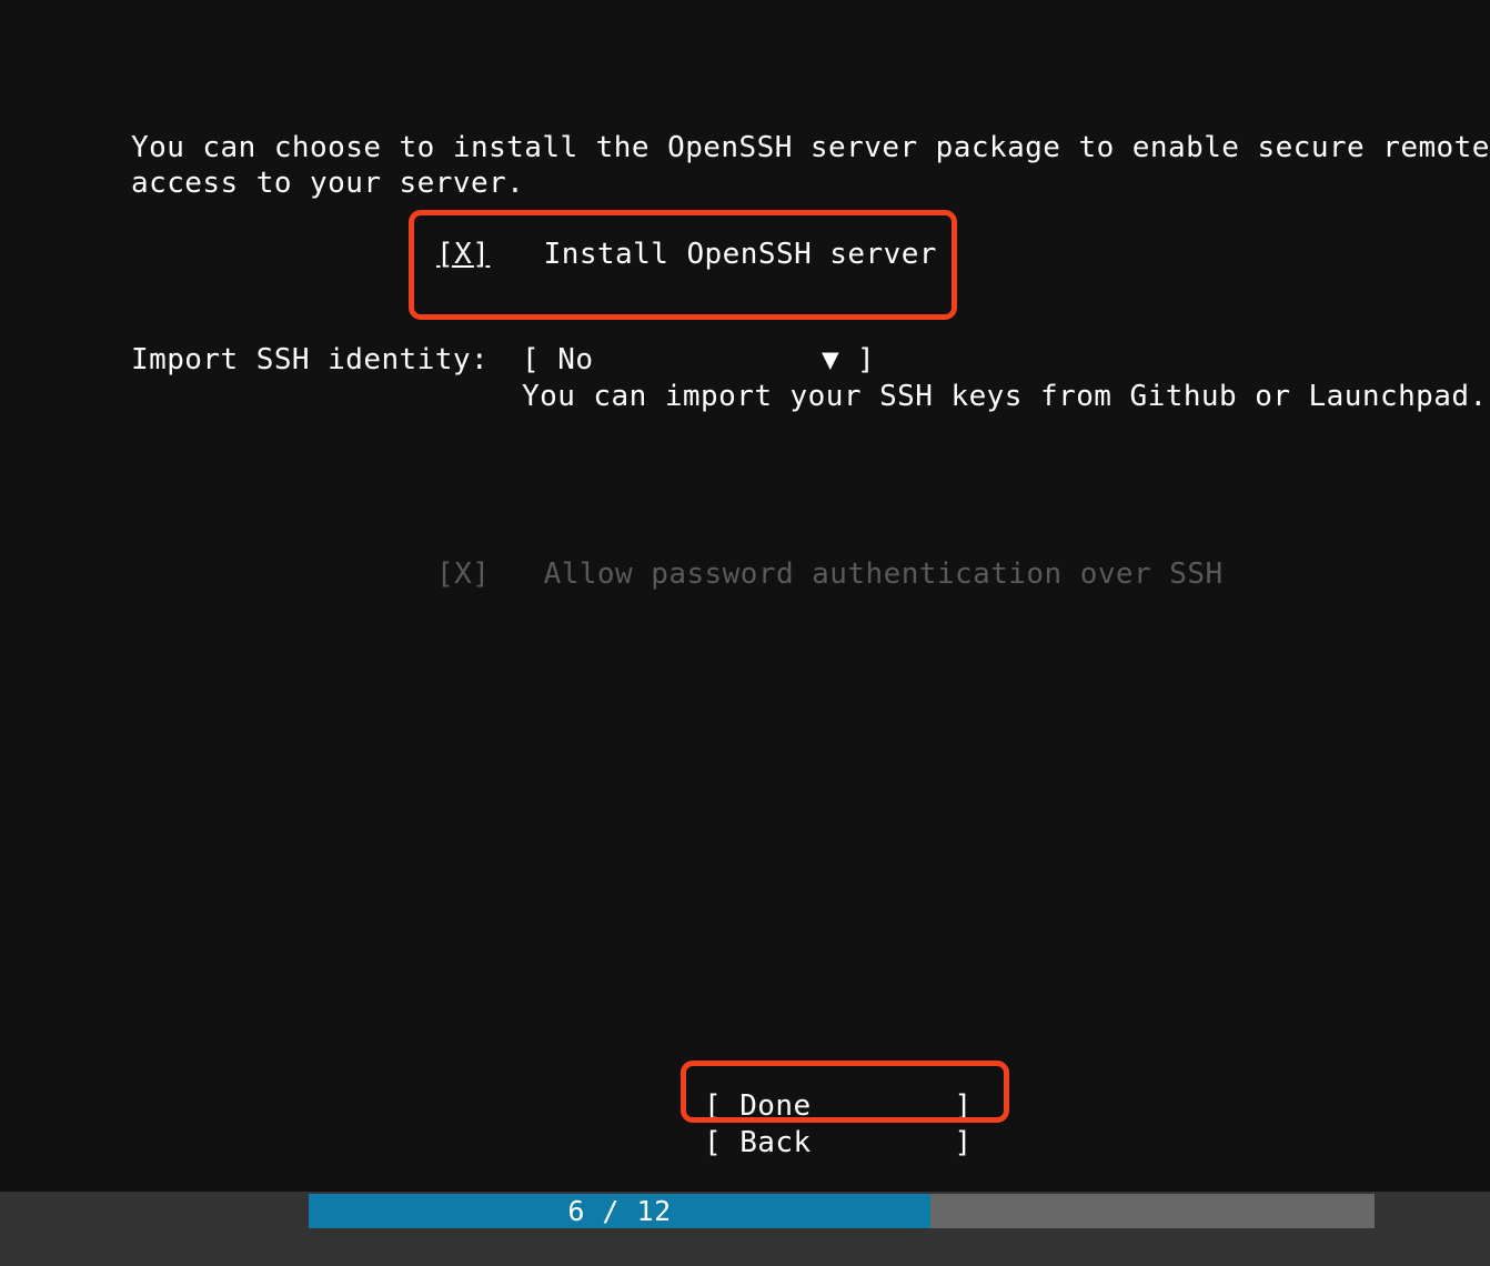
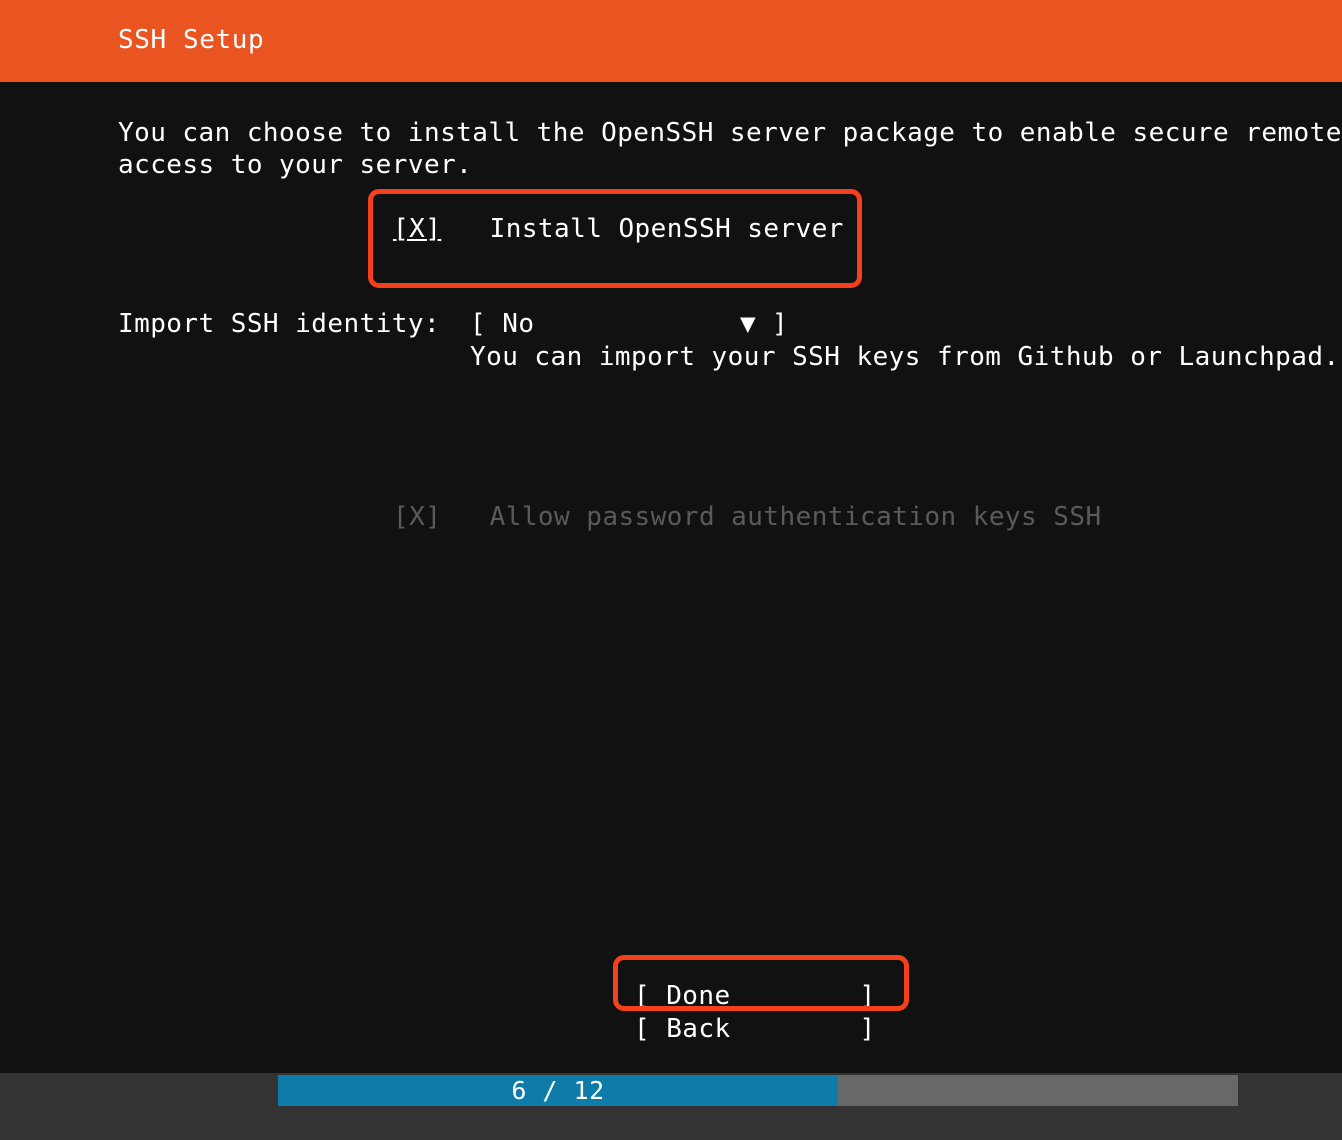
+ SSH Setup
  You can choose to install the OpenSSH server package to enable secure remote
  access to your server.
  [X] Install OpenSSH server
  Import SSH identity:
  [ No
  ▼
  ]
  You can import your SSH keys from Github or Launchpad.
- [X] Allow password authentication over SSH
+ [X] Allow password authentication keys SSH
  [ Done ]
  [ Back ]
  6 / 12
